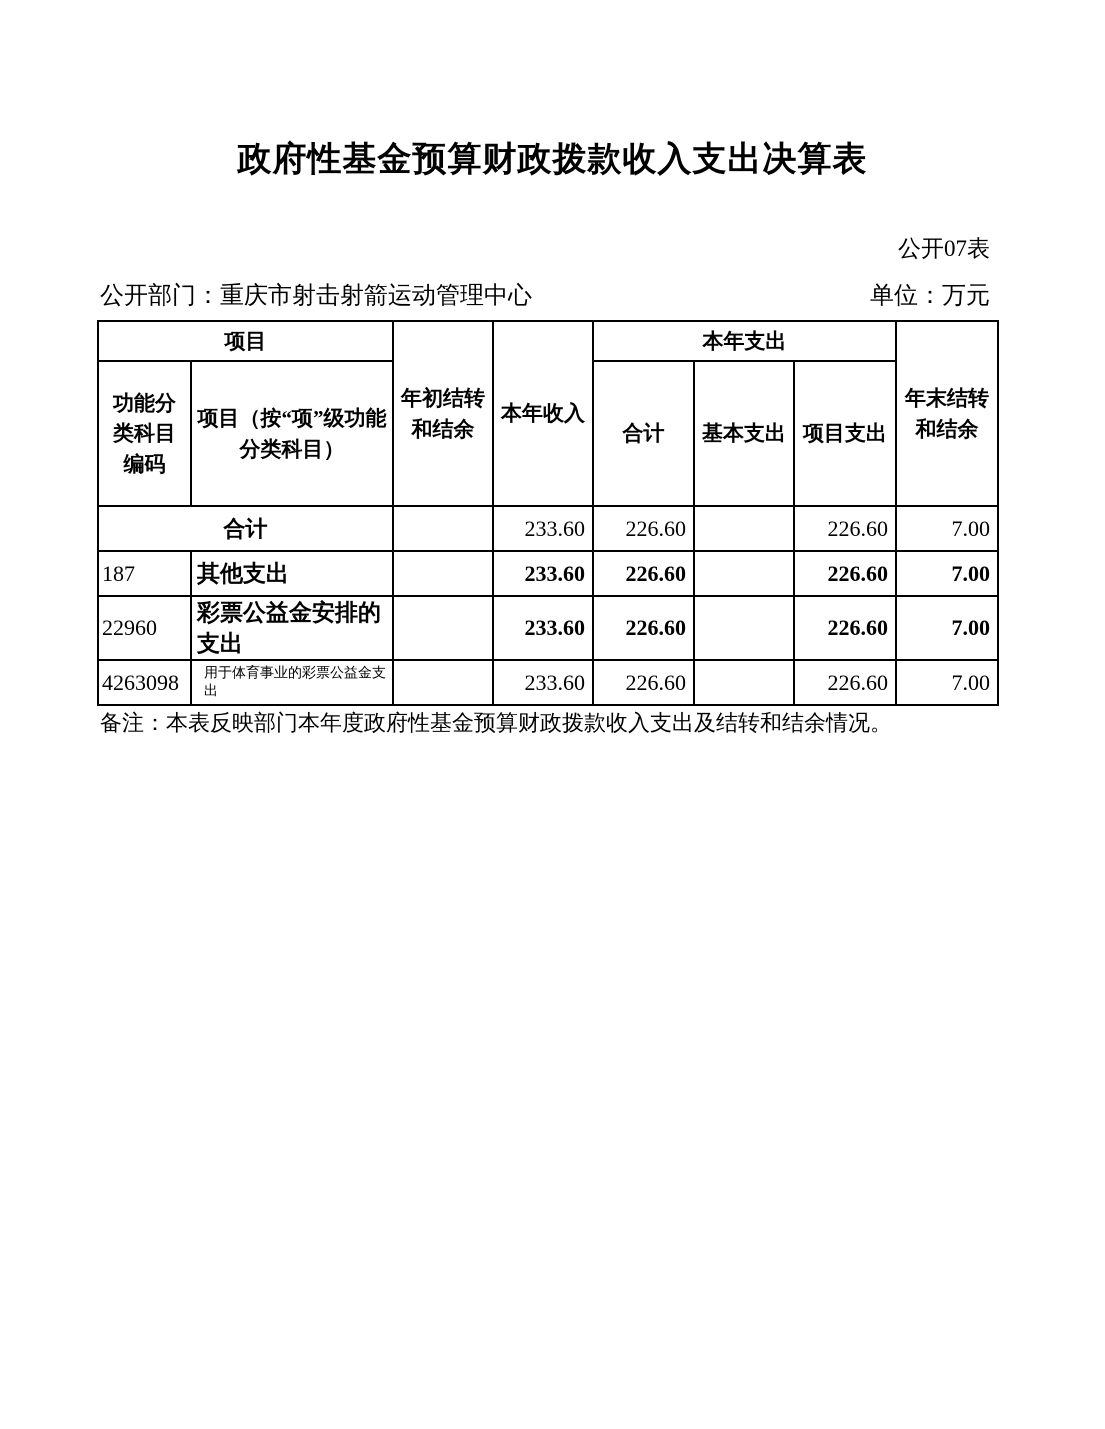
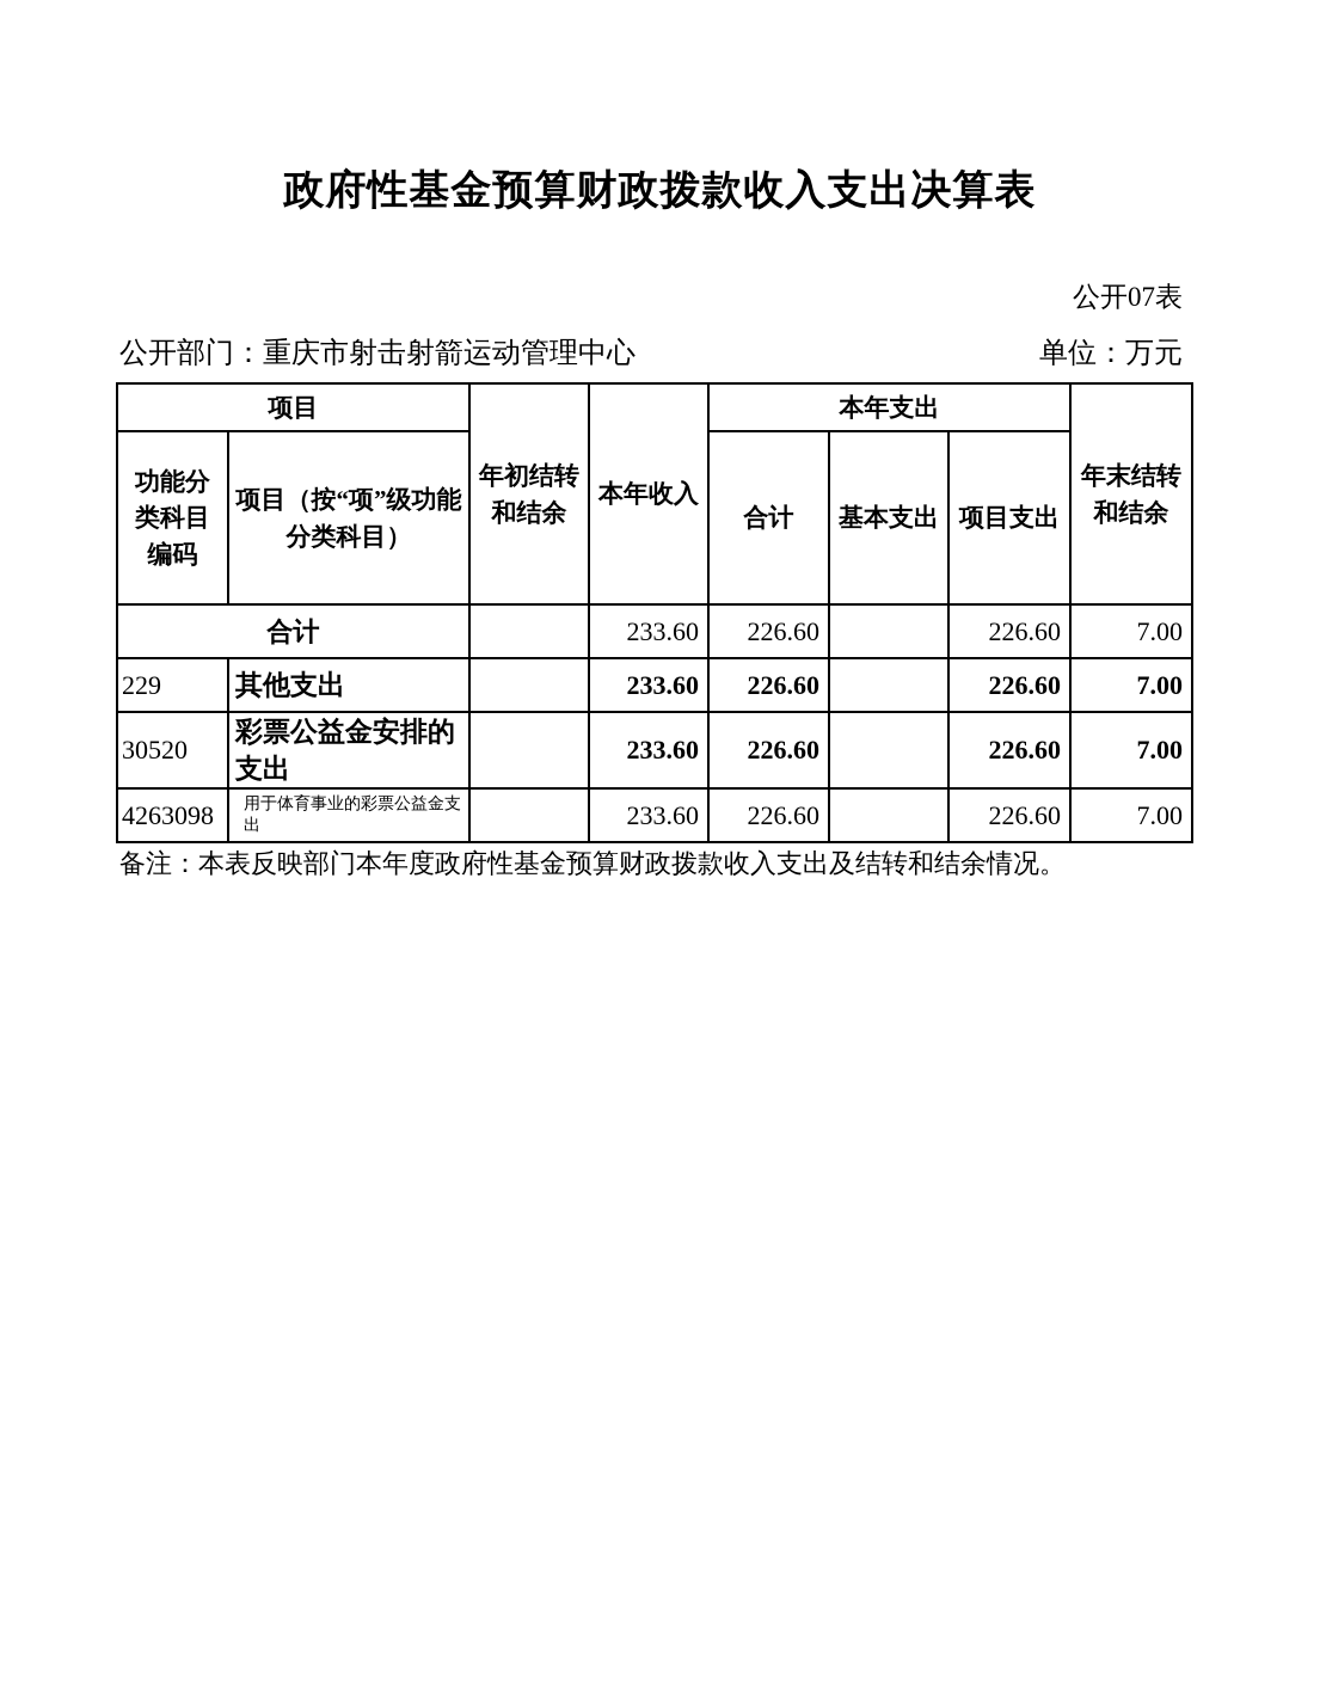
  政府性基金预算财政拨款收入支出决算表
  公开07表
  公开部门：重庆市射击射箭运动管理中心
  单位：万元
  项目	年初结转和结余	本年收入	本年支出	年末结转和结余
  功能分类科目编码	项目（按“项”级功能分类科目）	合计	基本支出	项目支出
  合计		233.60	226.60		226.60	7.00
- 187	其他支出		233.60	226.60		226.60	7.00
+ 229	其他支出		233.60	226.60		226.60	7.00
- 22960	彩票公益金安排的支出		233.60	226.60		226.60	7.00
+ 30520	彩票公益金安排的支出		233.60	226.60		226.60	7.00
  4263098	用于体育事业的彩票公益金支出		233.60	226.60		226.60	7.00
  备注：本表反映部门本年度政府性基金预算财政拨款收入支出及结转和结余情况。
